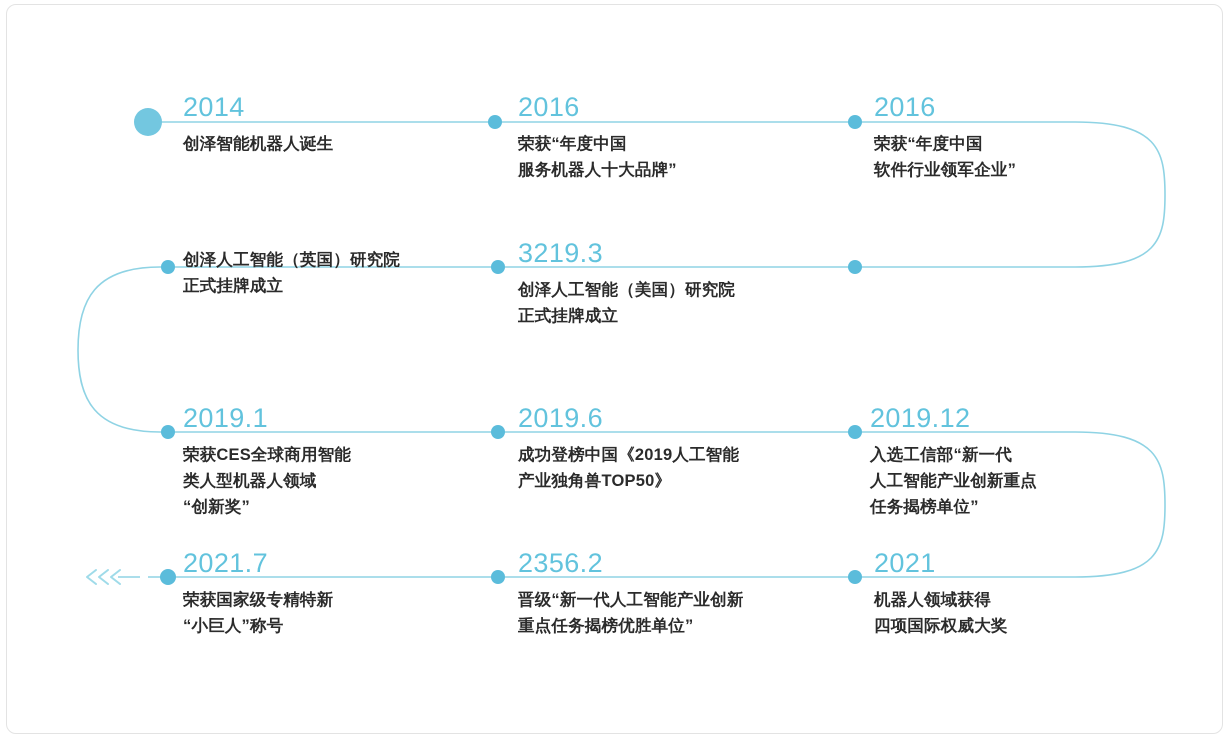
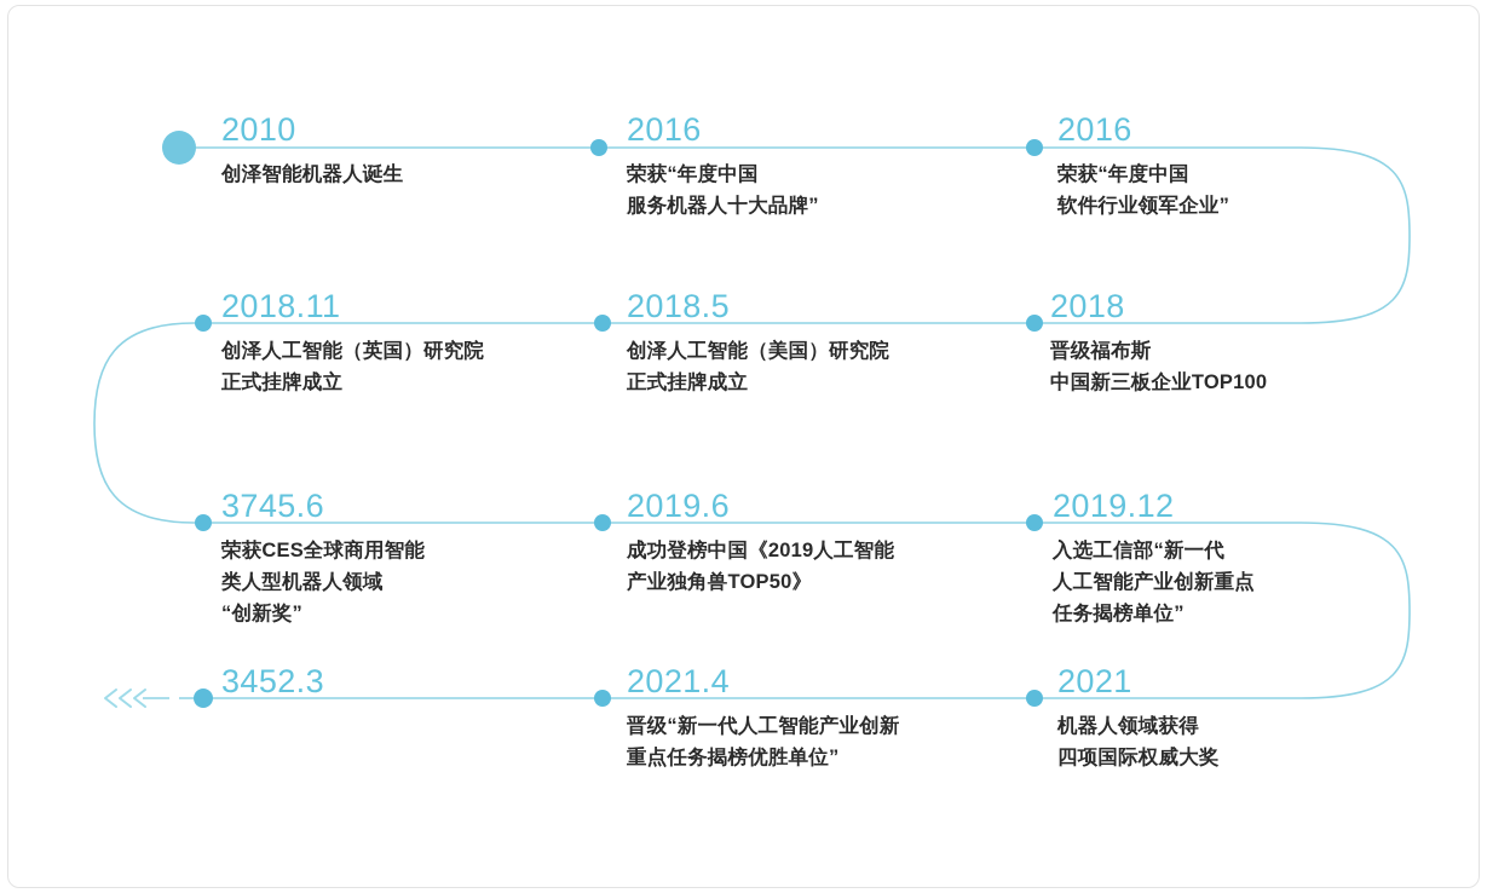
- 2014
+ 2010
  创泽智能机器人诞生
  2016
  荣获“年度中国
  服务机器人十大品牌”
  2016
  荣获“年度中国
  软件行业领军企业”
+ 2018.11
  创泽人工智能（英国）研究院
  正式挂牌成立
- 3219.3
+ 2018.5
  创泽人工智能（美国）研究院
  正式挂牌成立
+ 2018
+ 晋级福布斯
+ 中国新三板企业TOP100
- 2019.1
+ 3745.6
  荣获CES全球商用智能
  类人型机器人领域
  “创新奖”
  2019.6
  成功登榜中国《2019人工智能
  产业独角兽TOP50》
  2019.12
  入选工信部“新一代
  人工智能产业创新重点
  任务揭榜单位”
- 2021.7
+ 3452.3
- 荣获国家级专精特新
- “小巨人”称号
- 2356.2
+ 2021.4
  晋级“新一代人工智能产业创新
  重点任务揭榜优胜单位”
  2021
  机器人领域获得
  四项国际权威大奖
